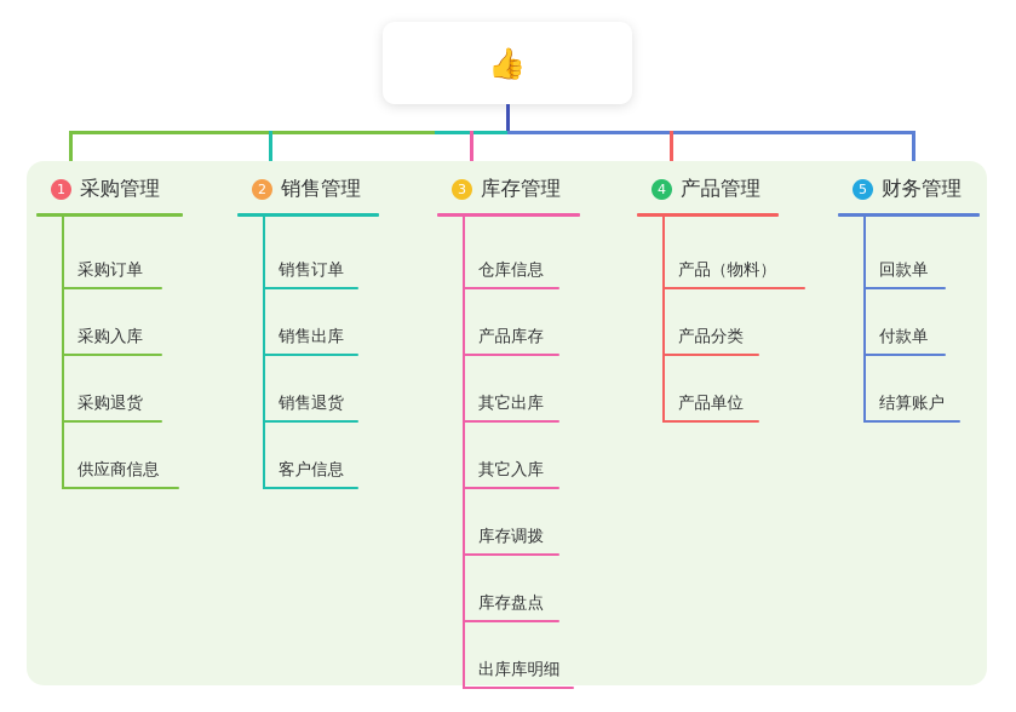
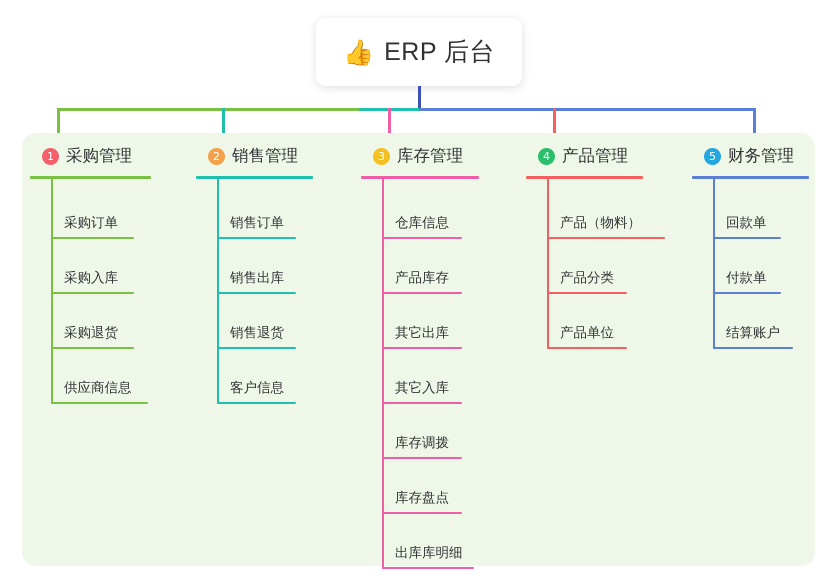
  👍
+ ERP 后台
  1
  采购管理
  采购订单
  采购入库
  采购退货
  供应商信息
  2
  销售管理
  销售订单
  销售出库
  销售退货
  客户信息
  3
  库存管理
  仓库信息
  产品库存
  其它出库
  其它入库
  库存调拨
  库存盘点
  出库库明细
  4
  产品管理
  产品（物料）
  产品分类
  产品单位
  5
  财务管理
  回款单
  付款单
  结算账户
